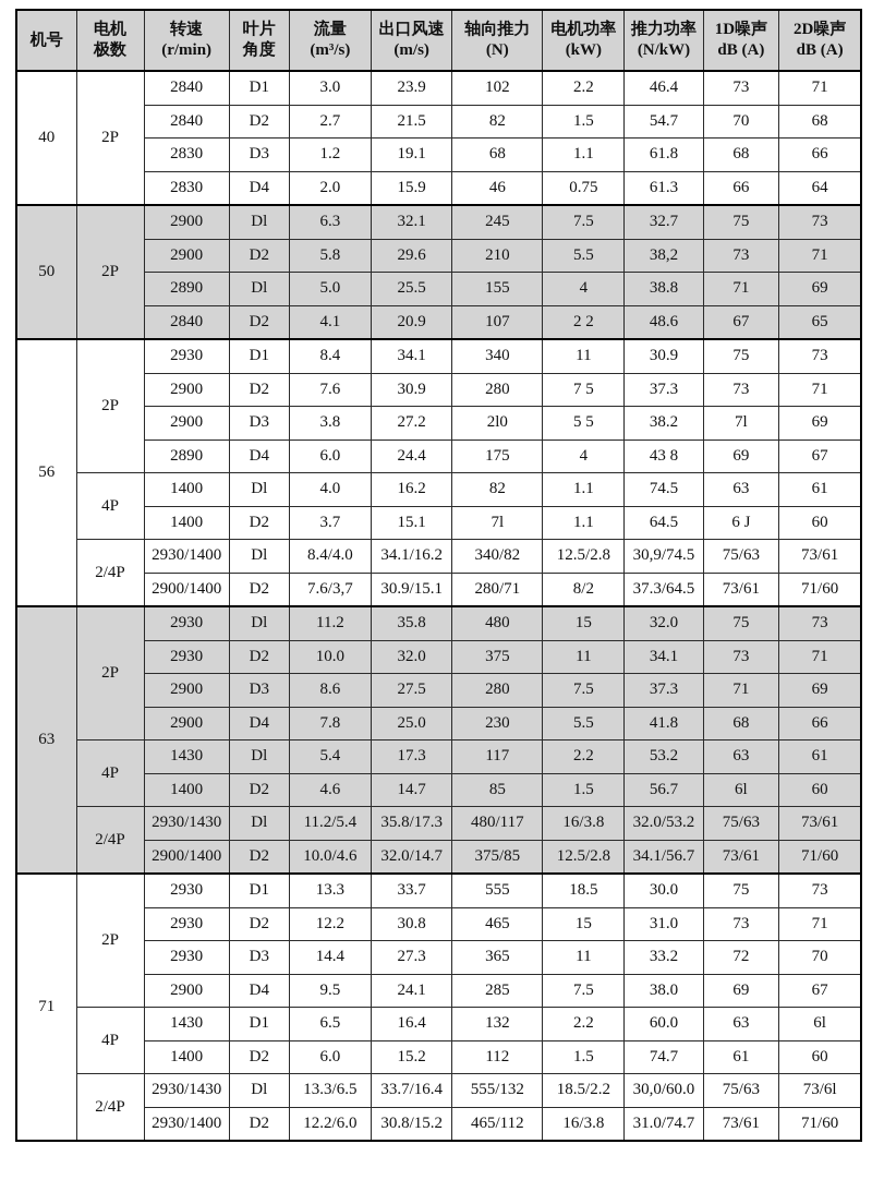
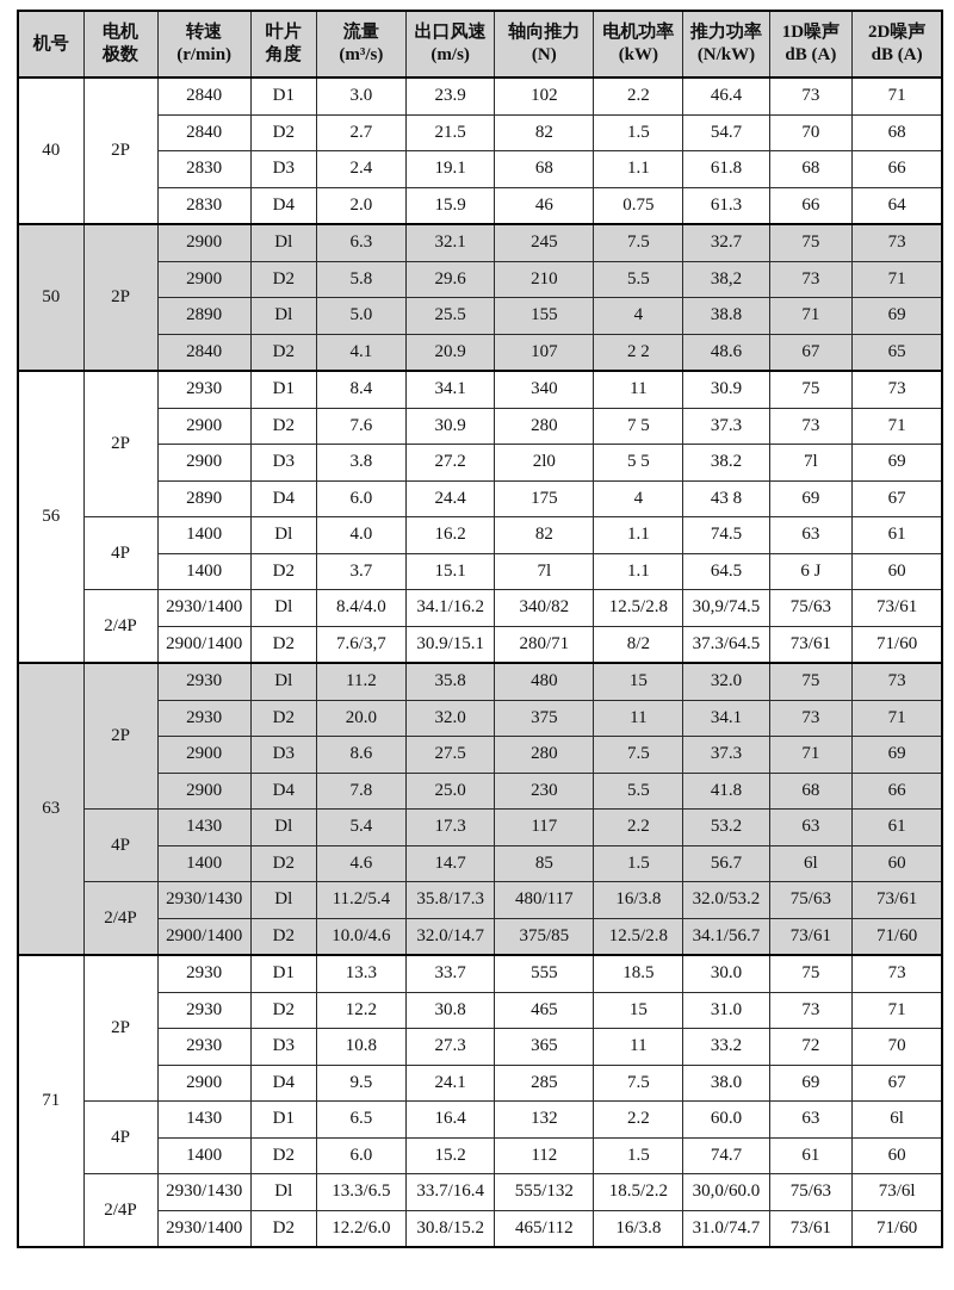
  机号	电机 极数	转速 (r/min)	叶片 角度	流量 (m³/s)	出口风速 (m/s)	轴向推力 (N)	电机功率 (kW)	推力功率 (N/kW)	1D噪声 dB (A)	2D噪声 dB (A)
  40	2P	2840	D1	3.0	23.9	102	2.2	46.4	73	71
  2840	D2	2.7	21.5	82	1.5	54.7	70	68
- 2830	D3	1.2	19.1	68	1.1	61.8	68	66
+ 2830	D3	2.4	19.1	68	1.1	61.8	68	66
  2830	D4	2.0	15.9	46	0.75	61.3	66	64
  50	2P	2900	Dl	6.3	32.1	245	7.5	32.7	75	73
  2900	D2	5.8	29.6	210	5.5	38,2	73	71
  2890	Dl	5.0	25.5	155	4	38.8	71	69
  2840	D2	4.1	20.9	107	2 2	48.6	67	65
  56	2P	2930	D1	8.4	34.1	340	11	30.9	75	73
  2900	D2	7.6	30.9	280	7 5	37.3	73	71
  2900	D3	3.8	27.2	2l0	5 5	38.2	7l	69
  2890	D4	6.0	24.4	175	4	43 8	69	67
  4P	1400	Dl	4.0	16.2	82	1.1	74.5	63	61
  1400	D2	3.7	15.1	7l	1.1	64.5	6 J	60
  2/4P	2930/1400	Dl	8.4/4.0	34.1/16.2	340/82	12.5/2.8	30,9/74.5	75/63	73/61
  2900/1400	D2	7.6/3,7	30.9/15.1	280/71	8/2	37.3/64.5	73/61	71/60
  63	2P	2930	Dl	11.2	35.8	480	15	32.0	75	73
- 2930	D2	10.0	32.0	375	11	34.1	73	71
+ 2930	D2	20.0	32.0	375	11	34.1	73	71
  2900	D3	8.6	27.5	280	7.5	37.3	71	69
  2900	D4	7.8	25.0	230	5.5	41.8	68	66
  4P	1430	Dl	5.4	17.3	117	2.2	53.2	63	61
  1400	D2	4.6	14.7	85	1.5	56.7	6l	60
  2/4P	2930/1430	Dl	11.2/5.4	35.8/17.3	480/117	16/3.8	32.0/53.2	75/63	73/61
  2900/1400	D2	10.0/4.6	32.0/14.7	375/85	12.5/2.8	34.1/56.7	73/61	71/60
  71	2P	2930	D1	13.3	33.7	555	18.5	30.0	75	73
  2930	D2	12.2	30.8	465	15	31.0	73	71
- 2930	D3	14.4	27.3	365	11	33.2	72	70
+ 2930	D3	10.8	27.3	365	11	33.2	72	70
  2900	D4	9.5	24.1	285	7.5	38.0	69	67
  4P	1430	D1	6.5	16.4	132	2.2	60.0	63	6l
  1400	D2	6.0	15.2	112	1.5	74.7	61	60
  2/4P	2930/1430	Dl	13.3/6.5	33.7/16.4	555/132	18.5/2.2	30,0/60.0	75/63	73/6l
  2930/1400	D2	12.2/6.0	30.8/15.2	465/112	16/3.8	31.0/74.7	73/61	71/60
